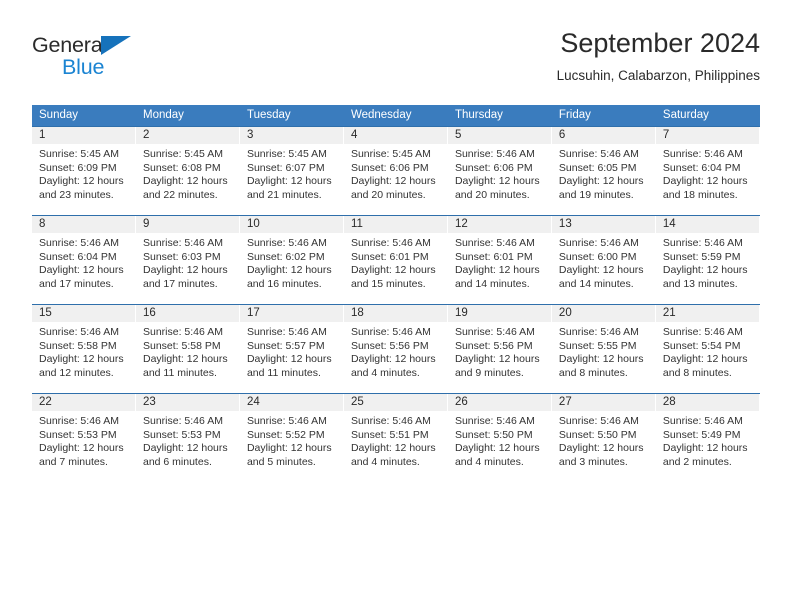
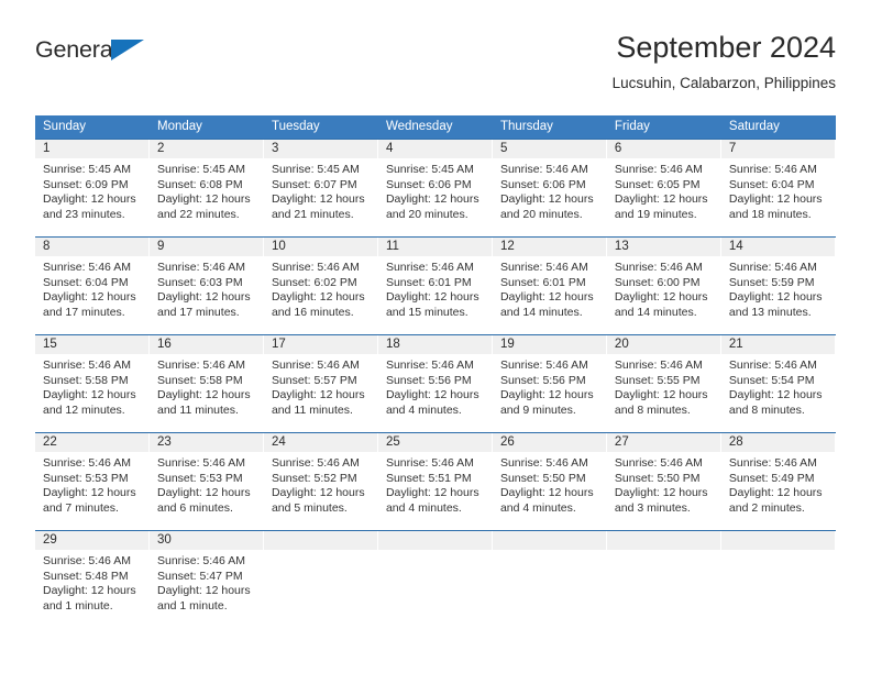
  General
- Blue
  September 2024
  Lucsuhin, Calabarzon, Philippines
  Sunday	Monday	Tuesday	Wednesday	Thursday	Friday	Saturday
  1Sunrise: 5:45 AMSunset: 6:09 PMDaylight: 12 hoursand 23 minutes.	2Sunrise: 5:45 AMSunset: 6:08 PMDaylight: 12 hoursand 22 minutes.	3Sunrise: 5:45 AMSunset: 6:07 PMDaylight: 12 hoursand 21 minutes.	4Sunrise: 5:45 AMSunset: 6:06 PMDaylight: 12 hoursand 20 minutes.	5Sunrise: 5:46 AMSunset: 6:06 PMDaylight: 12 hoursand 20 minutes.	6Sunrise: 5:46 AMSunset: 6:05 PMDaylight: 12 hoursand 19 minutes.	7Sunrise: 5:46 AMSunset: 6:04 PMDaylight: 12 hoursand 18 minutes.
  8Sunrise: 5:46 AMSunset: 6:04 PMDaylight: 12 hoursand 17 minutes.	9Sunrise: 5:46 AMSunset: 6:03 PMDaylight: 12 hoursand 17 minutes.	10Sunrise: 5:46 AMSunset: 6:02 PMDaylight: 12 hoursand 16 minutes.	11Sunrise: 5:46 AMSunset: 6:01 PMDaylight: 12 hoursand 15 minutes.	12Sunrise: 5:46 AMSunset: 6:01 PMDaylight: 12 hoursand 14 minutes.	13Sunrise: 5:46 AMSunset: 6:00 PMDaylight: 12 hoursand 14 minutes.	14Sunrise: 5:46 AMSunset: 5:59 PMDaylight: 12 hoursand 13 minutes.
  15Sunrise: 5:46 AMSunset: 5:58 PMDaylight: 12 hoursand 12 minutes.	16Sunrise: 5:46 AMSunset: 5:58 PMDaylight: 12 hoursand 11 minutes.	17Sunrise: 5:46 AMSunset: 5:57 PMDaylight: 12 hoursand 11 minutes.	18Sunrise: 5:46 AMSunset: 5:56 PMDaylight: 12 hoursand 4 minutes.	19Sunrise: 5:46 AMSunset: 5:56 PMDaylight: 12 hoursand 9 minutes.	20Sunrise: 5:46 AMSunset: 5:55 PMDaylight: 12 hoursand 8 minutes.	21Sunrise: 5:46 AMSunset: 5:54 PMDaylight: 12 hoursand 8 minutes.
  22Sunrise: 5:46 AMSunset: 5:53 PMDaylight: 12 hoursand 7 minutes.	23Sunrise: 5:46 AMSunset: 5:53 PMDaylight: 12 hoursand 6 minutes.	24Sunrise: 5:46 AMSunset: 5:52 PMDaylight: 12 hoursand 5 minutes.	25Sunrise: 5:46 AMSunset: 5:51 PMDaylight: 12 hoursand 4 minutes.	26Sunrise: 5:46 AMSunset: 5:50 PMDaylight: 12 hoursand 4 minutes.	27Sunrise: 5:46 AMSunset: 5:50 PMDaylight: 12 hoursand 3 minutes.	28Sunrise: 5:46 AMSunset: 5:49 PMDaylight: 12 hoursand 2 minutes.
+ 29Sunrise: 5:46 AMSunset: 5:48 PMDaylight: 12 hoursand 1 minute.	30Sunrise: 5:46 AMSunset: 5:47 PMDaylight: 12 hoursand 1 minute.
